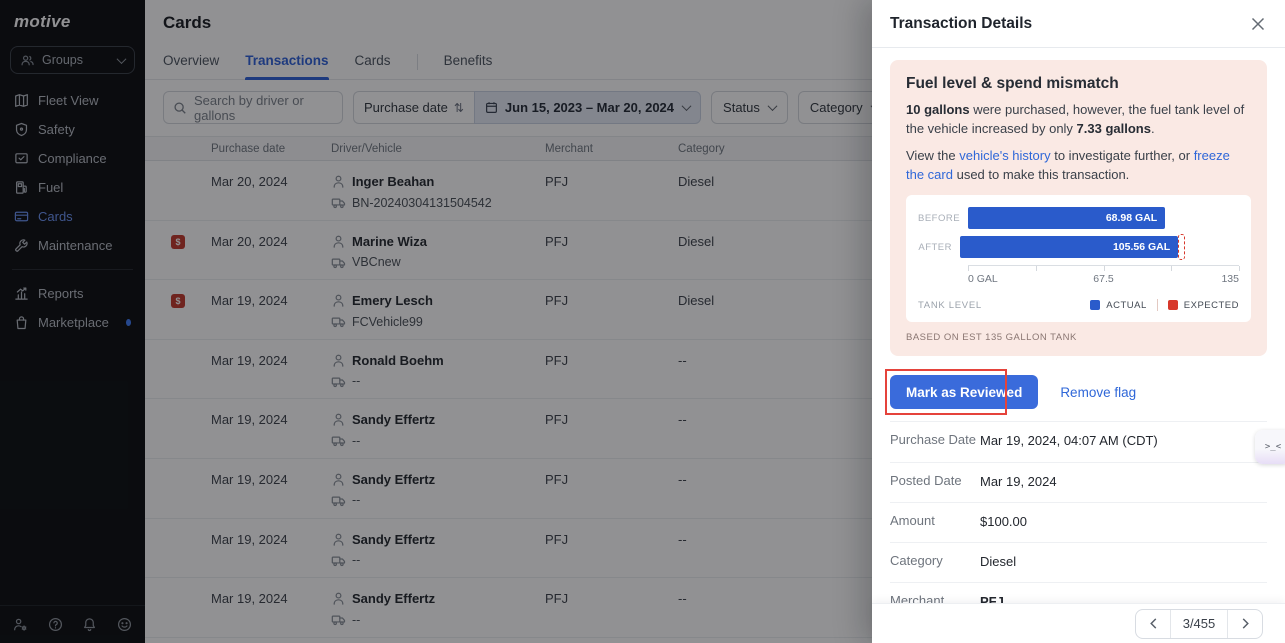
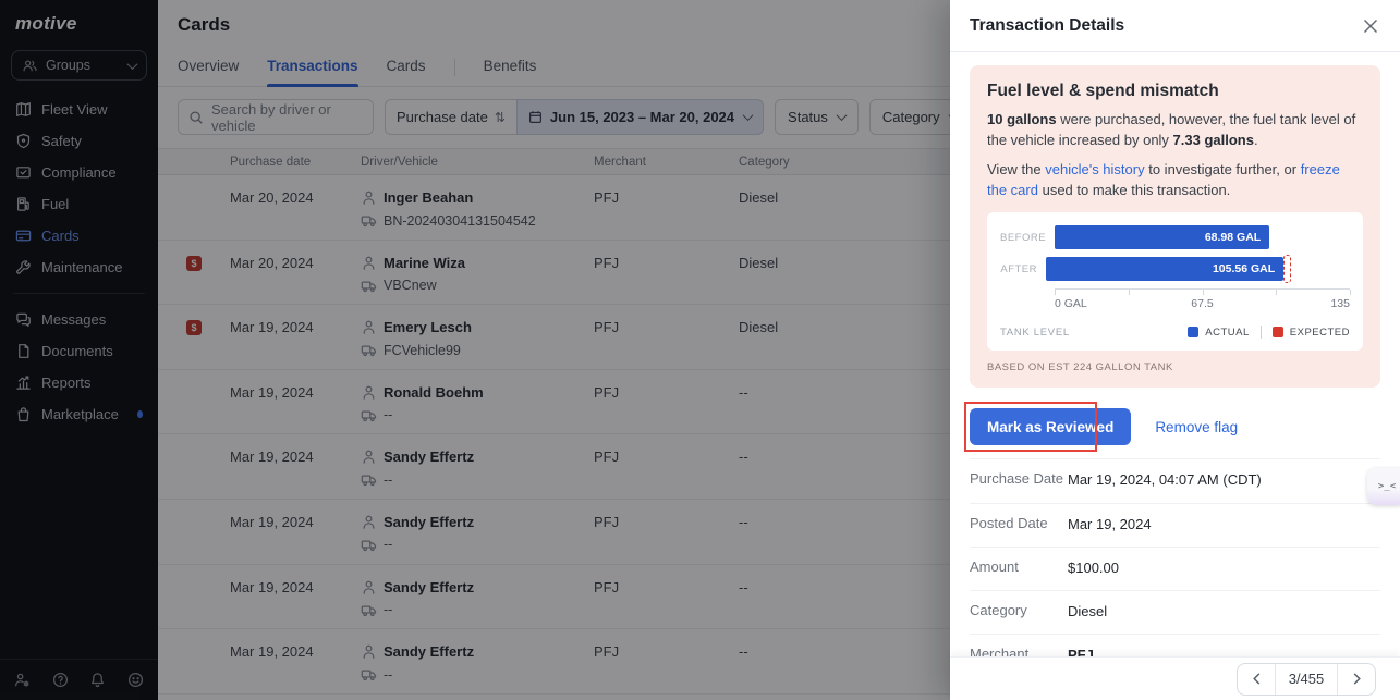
  motive
  Groups
  Fleet View
  Safety
  Compliance
  Fuel
  Cards
  Maintenance
+ Messages
+ Documents
  Reports
  Marketplace
  Cards
  Overview
  Transactions
  Cards
  Benefits
- Search by driver or gallons
+ Search by driver or vehicle
  Purchase date
  ⇅
  Jun 15, 2023 – Mar 20, 2024
  Status
  Category
  Purchase date
  Driver/Vehicle
  Merchant
  Category
  Mar 20, 2024
  Inger Beahan
  BN-20240304131504542
  PFJ
  Diesel
  $
  Mar 20, 2024
  Marine Wiza
  VBCnew
  PFJ
  Diesel
  $
  Mar 19, 2024
  Emery Lesch
  FCVehicle99
  PFJ
  Diesel
  Mar 19, 2024
  Ronald Boehm
  --
  PFJ
  --
  Mar 19, 2024
  Sandy Effertz
  --
  PFJ
  --
  Mar 19, 2024
  Sandy Effertz
  --
  PFJ
  --
  Mar 19, 2024
  Sandy Effertz
  --
  PFJ
  --
  Mar 19, 2024
  Sandy Effertz
  --
  PFJ
  --
  Transaction Details
  Fuel level & spend mismatch
  10 gallons were purchased, however, the fuel tank level of the vehicle increased by only 7.33 gallons.
  View the vehicle's history to investigate further, or freeze the card used to make this transaction.
  BEFORE
  68.98 GAL
  AFTER
  105.56 GAL
  0 GAL
  67.5
  135
  TANK LEVEL
  ACTUAL
  EXPECTED
- BASED ON EST 135 GALLON TANK
+ BASED ON EST 224 GALLON TANK
  Mark as Reviewed
  Remove flag
  Purchase Date
  Mar 19, 2024, 04:07 AM (CDT)
  Posted Date
  Mar 19, 2024
  Amount
  $100.00
  Category
  Diesel
  Merchant
  PFJ
  3/455
  >_<
